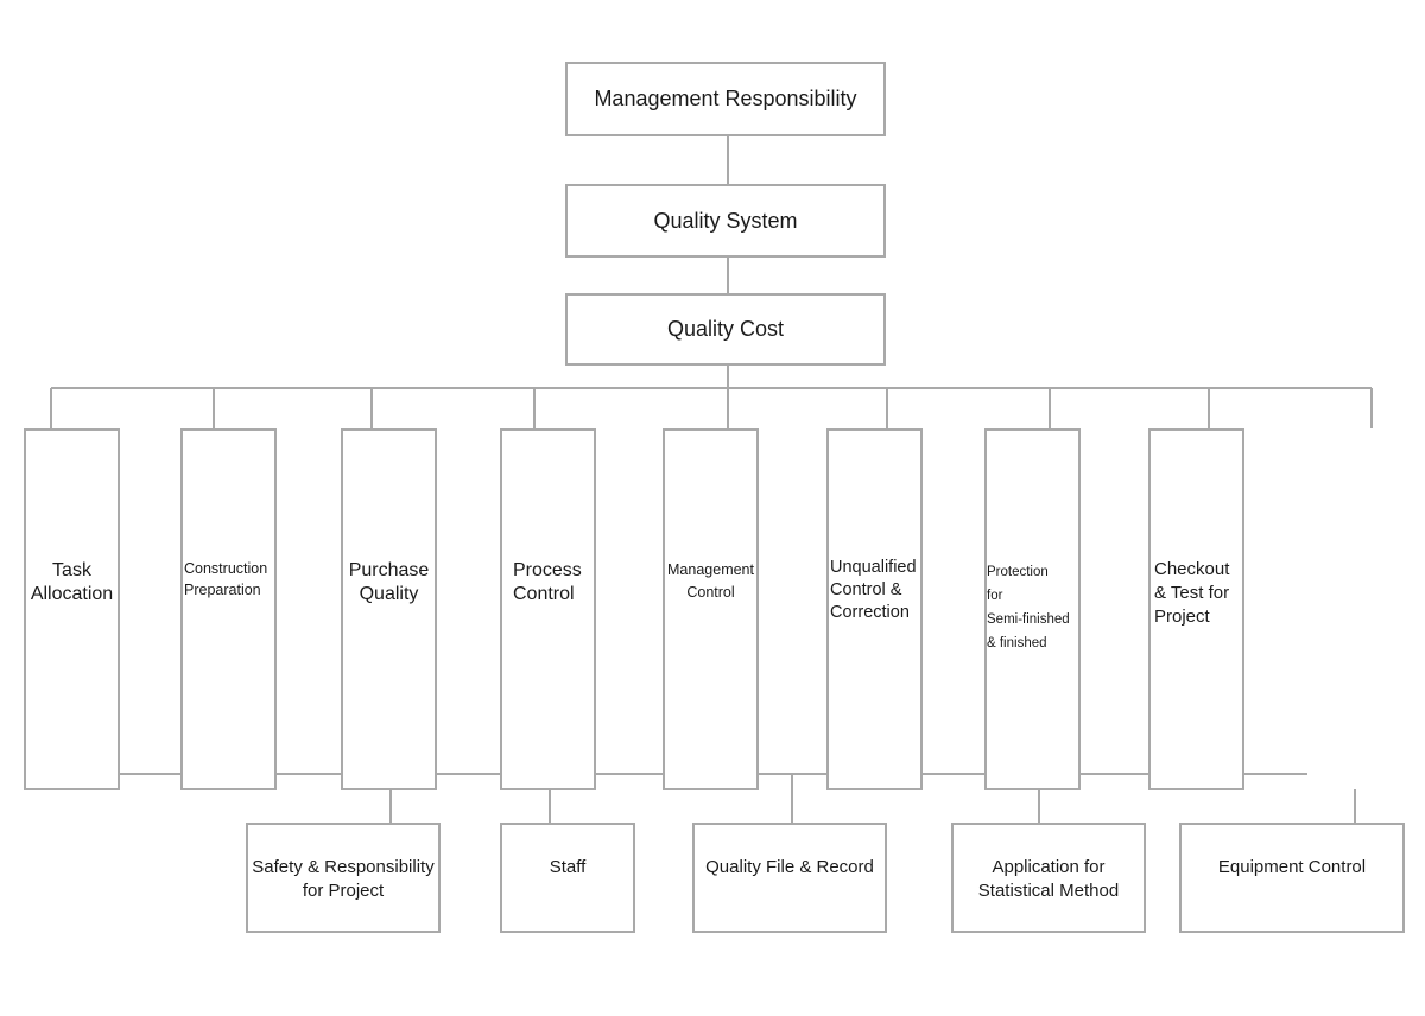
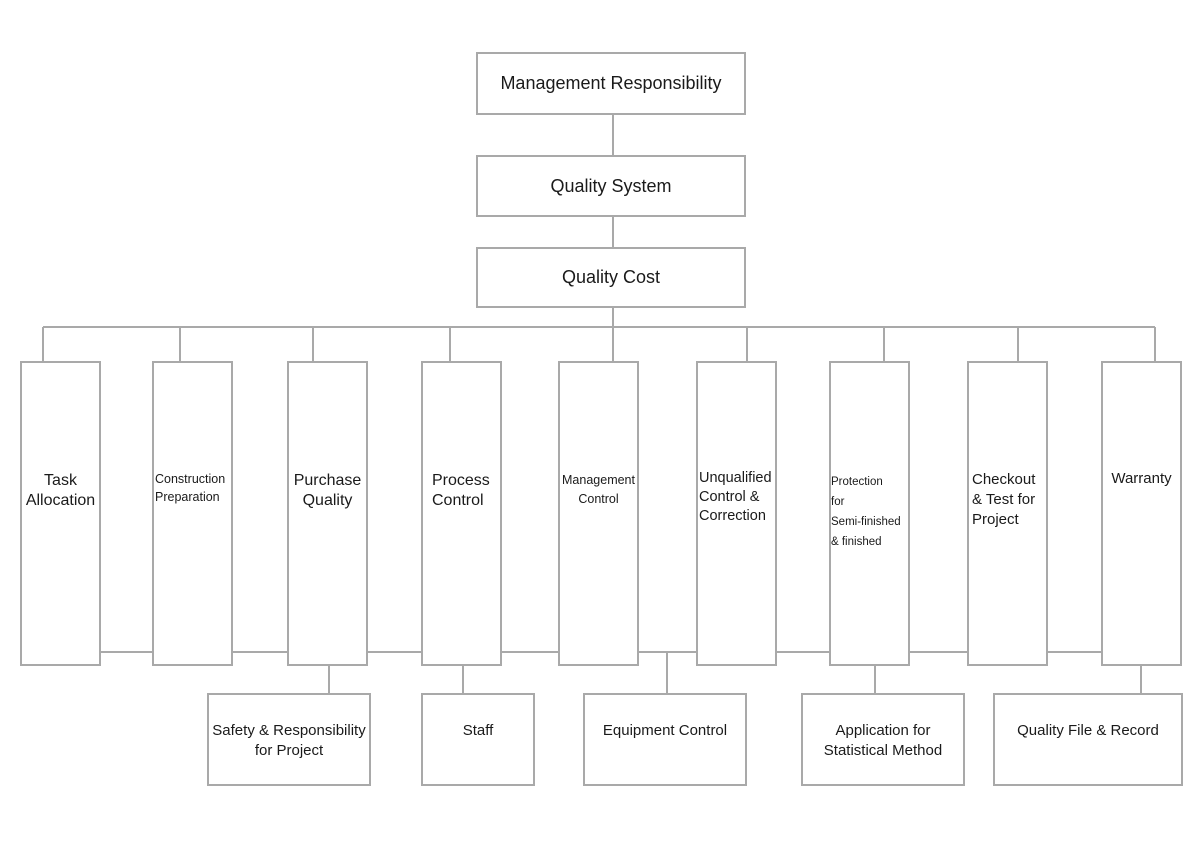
  Management Responsibility
  Quality System
  Quality Cost
  Task
  Allocation
  Construction
  Preparation
  Purchase
  Quality
  Process
  Control
  Management
  Control
  Unqualified
  Control &
  Correction
  Protection
  for
  Semi-finished
  & finished
  Checkout
  & Test for
  Project
+ Warranty
  Safety & Responsibility
  for Project
  Staff
- Quality File & Record
+ Equipment Control
  Application for
  Statistical Method
- Equipment Control
+ Quality File & Record
